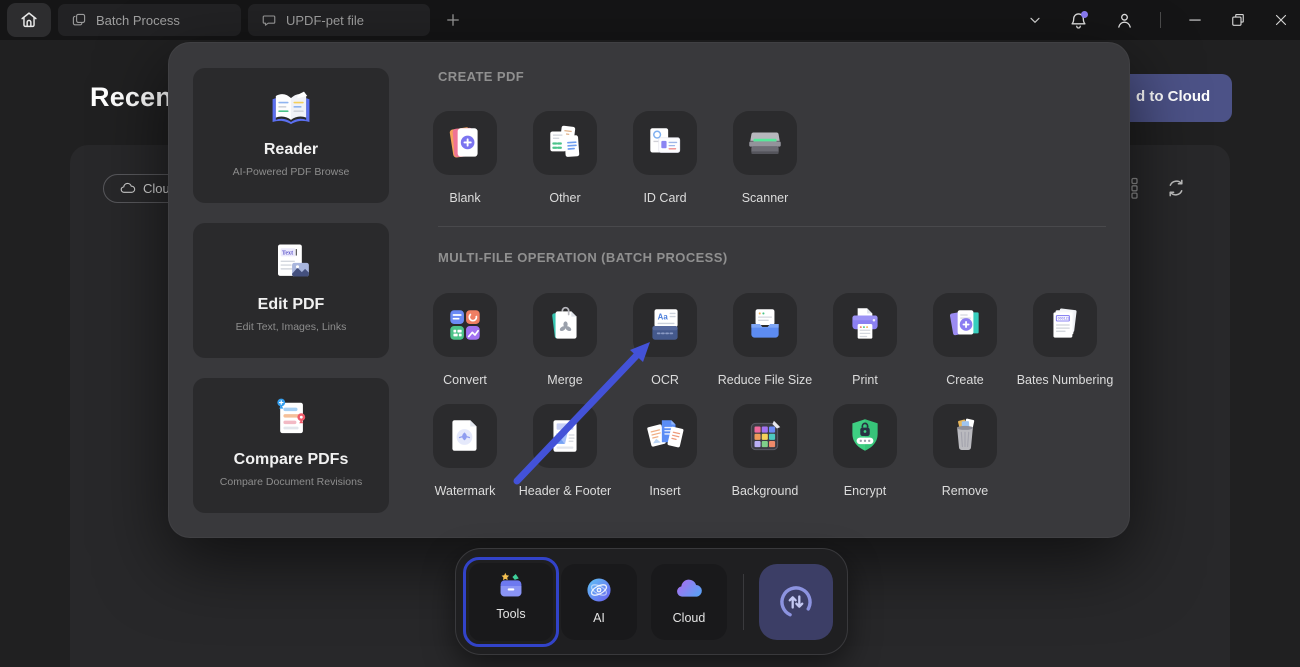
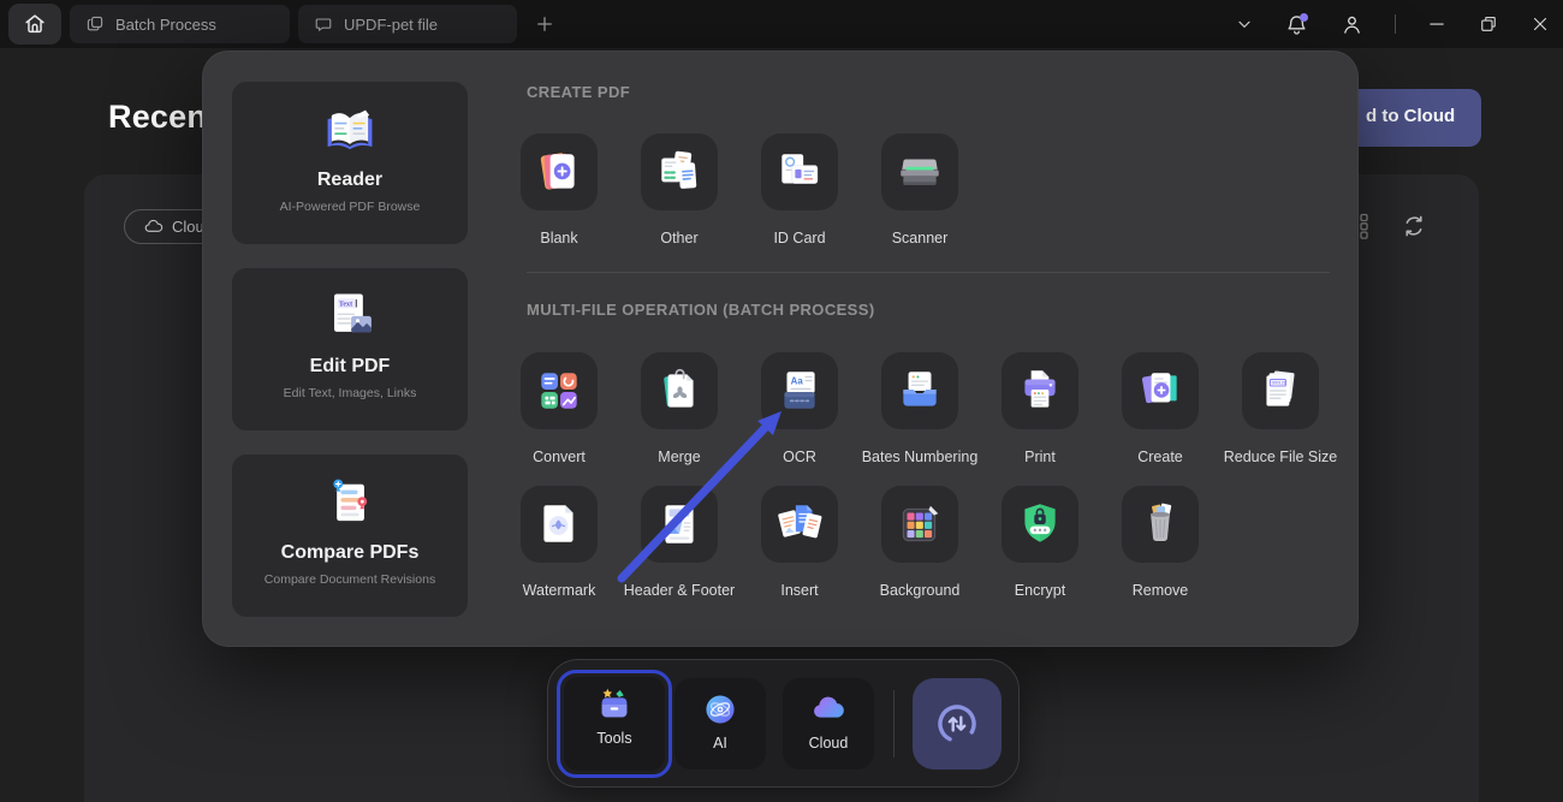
  Batch Process
  UPDF-pet file
  Recen
  Clou
  d to Cloud
  Reader
  AI-Powered PDF Browse
  Edit PDF
  Edit Text, Images, Links
  Compare PDFs
  Compare Document Revisions
  CREATE PDF
  Blank
  Other
  ID Card
  Scanner
  MULTI-FILE OPERATION (BATCH PROCESS)
  Convert
  Merge
  Aa
  OCR
- Reduce File Size
+ Bates Numbering
  Print
  Create
- Bates Numbering
+ Reduce File Size
  Watermark
  Header & Footer
  Insert
  Background
  Encrypt
  Remove
  Tools
  AI
  Cloud
